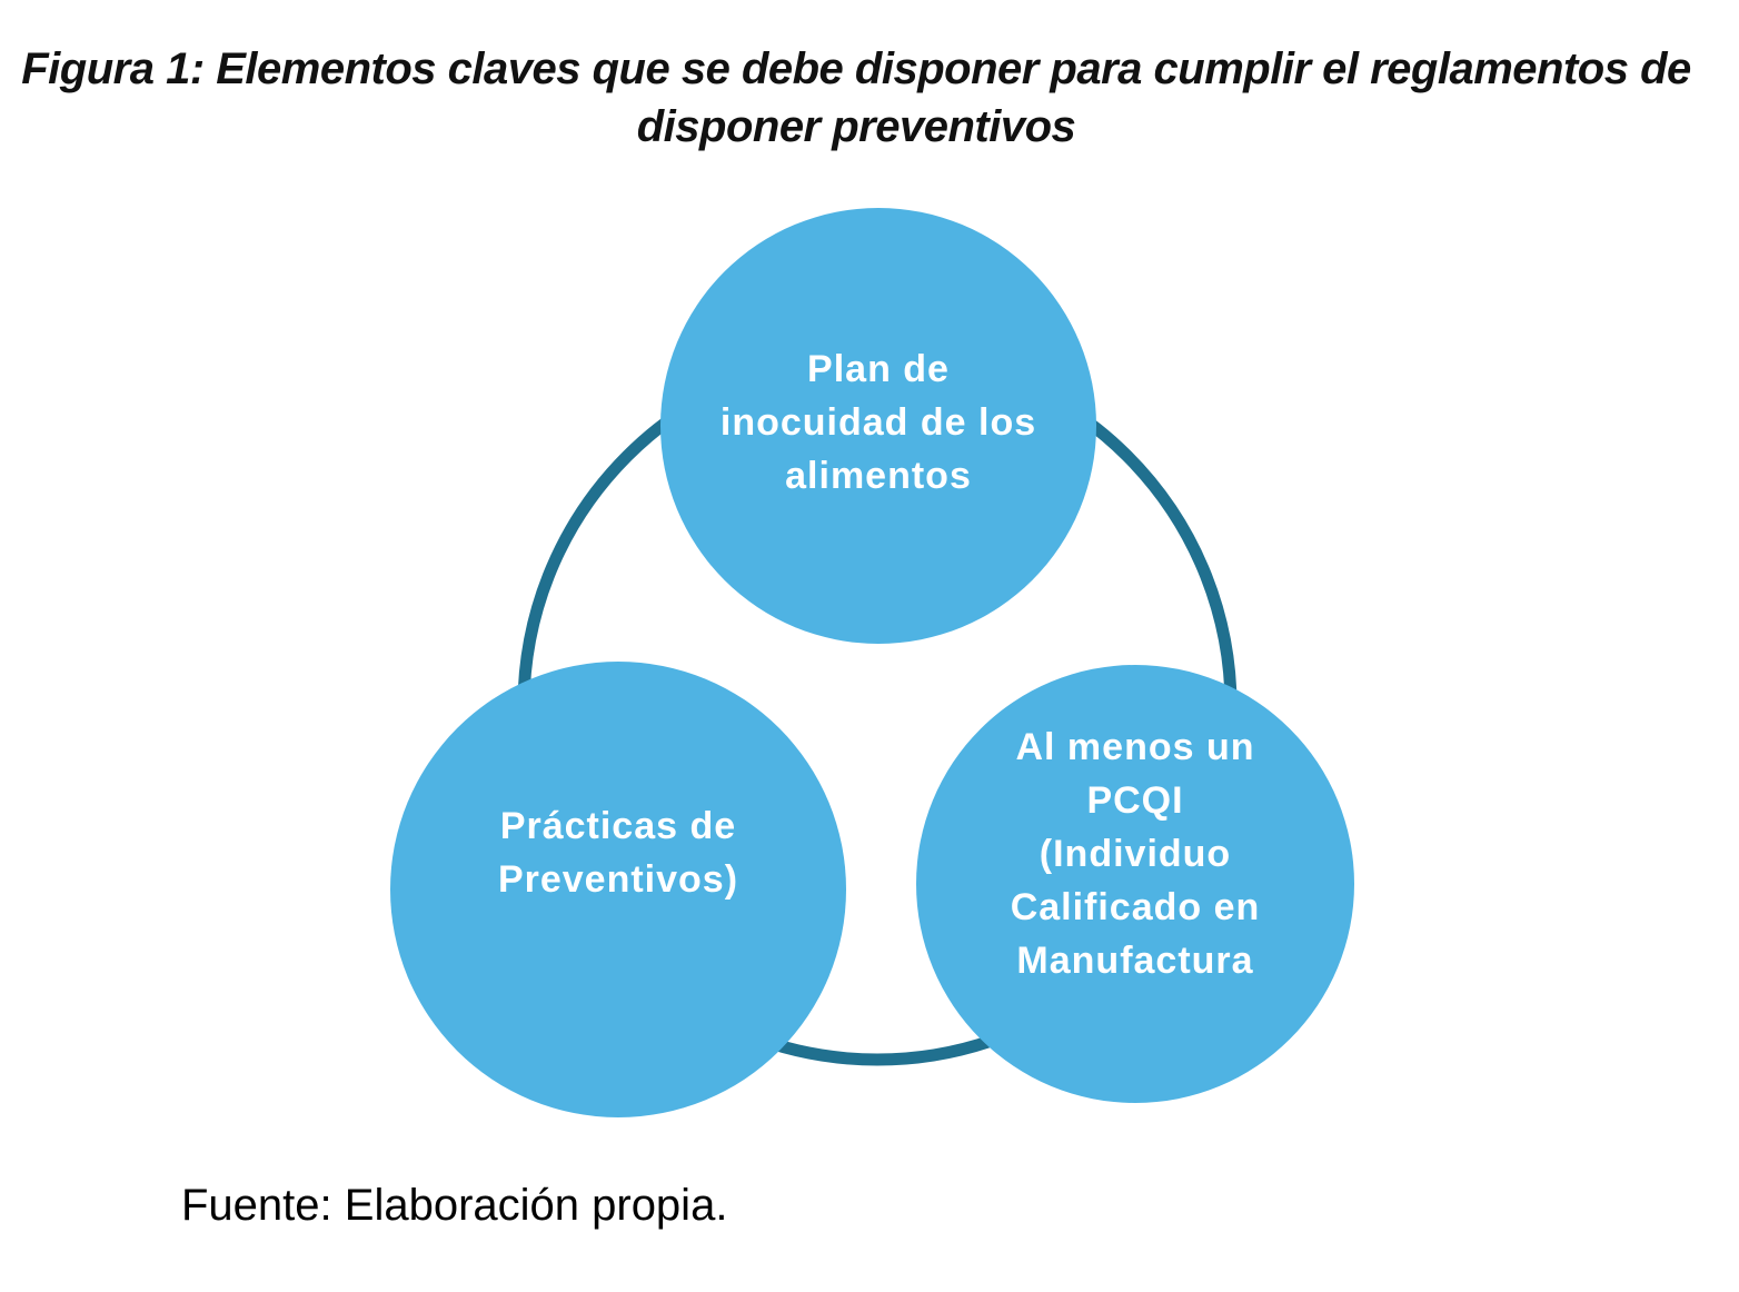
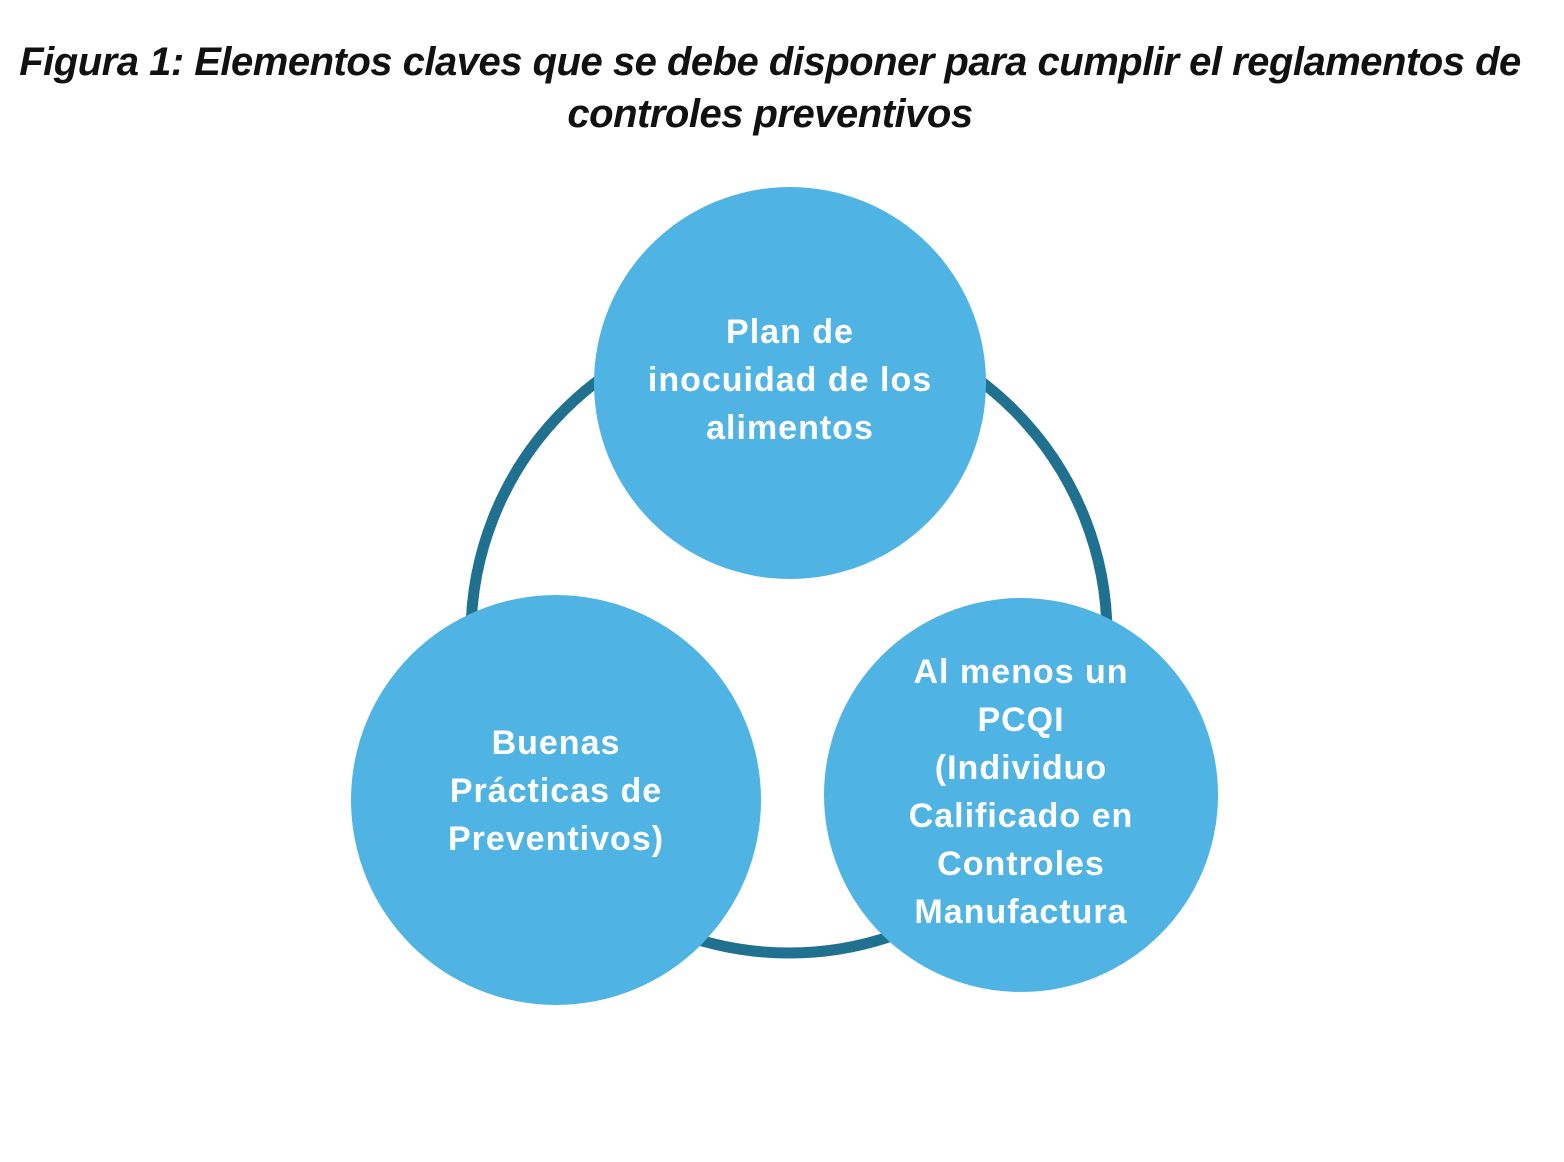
- Figura 1: Elementos claves que se debe disponer para cumplir el reglamentos de disponer preventivos
+ Figura 1: Elementos claves que se debe disponer para cumplir el reglamentos de controles preventivos
  Plan de
  inocuidad de los
  alimentos
+ Buenas
  Prácticas de
  Preventivos)
  Al menos un
  PCQI
  (Individuo
  Calificado en
+ Controles
  Manufactura
- Fuente: Elaboración propia.
